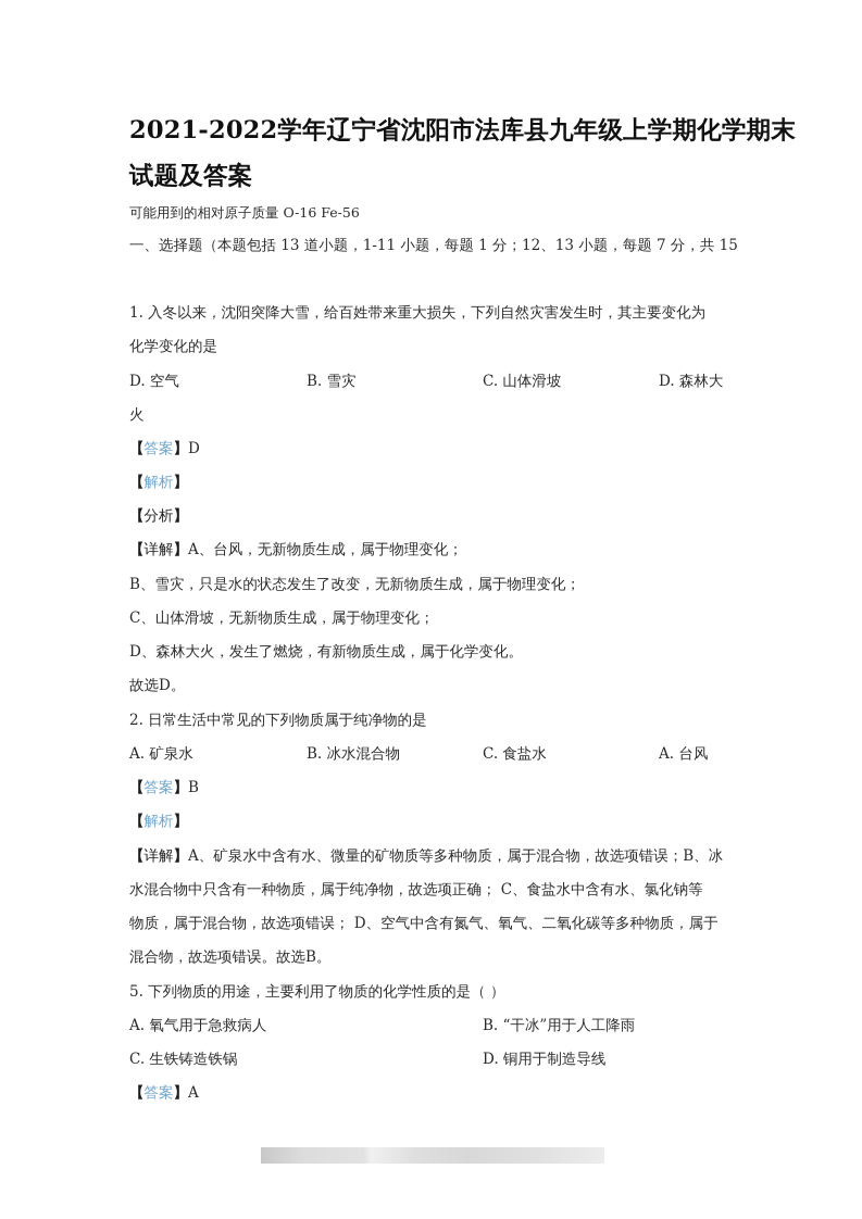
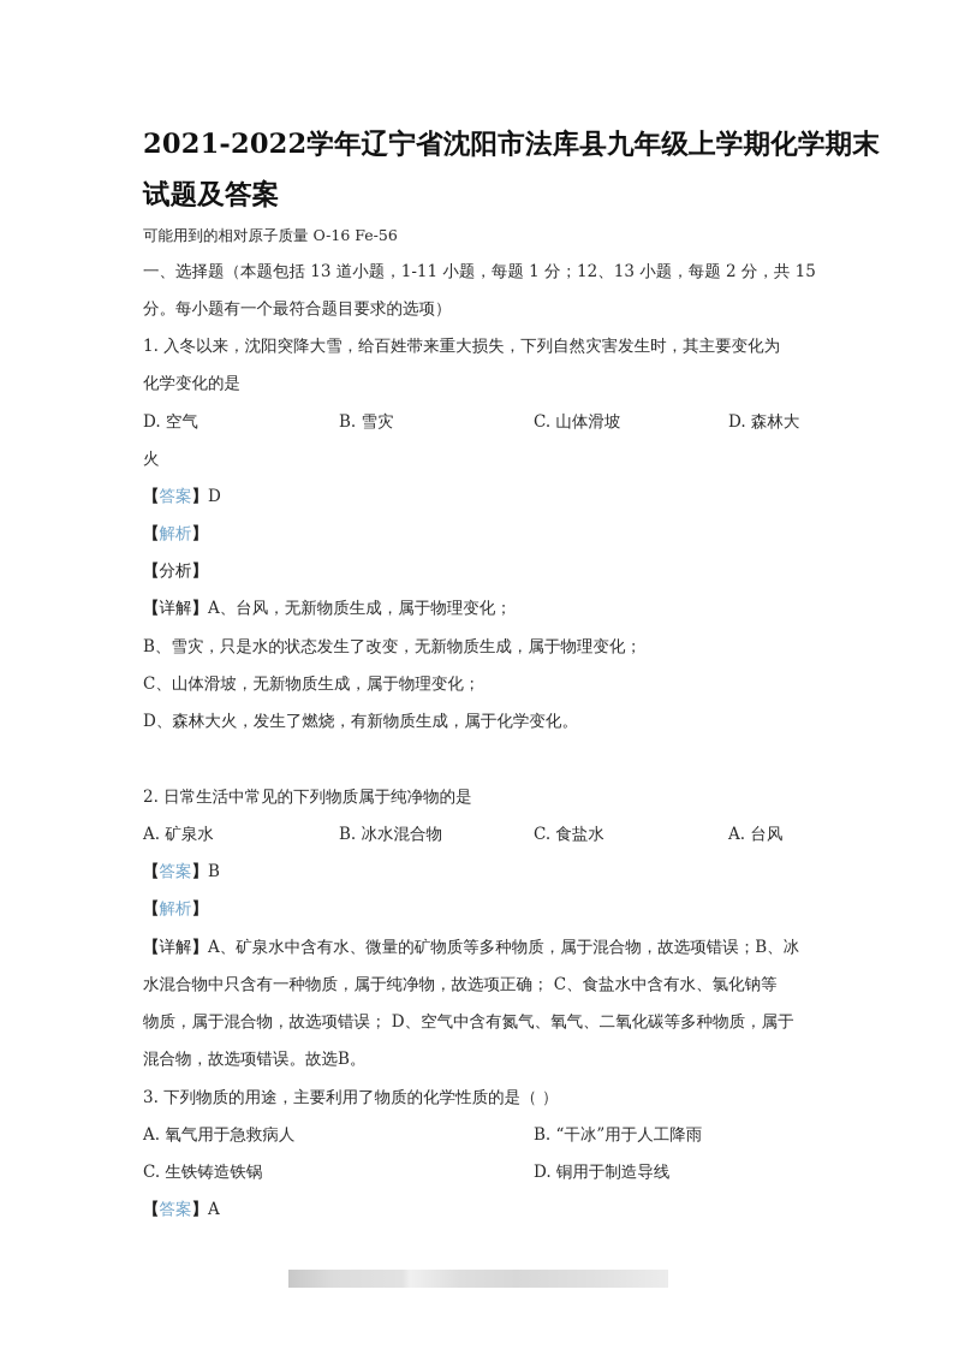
  2021-2022学年辽宁省沈阳市法库县九年级上学期化学期末
  试题及答案
  可能用到的相对原子质量 O-16 Fe-56
- 一、选择题（本题包括 13 道小题，1-11 小题，每题 1 分；12、13 小题，每题 7 分，共 15
+ 一、选择题（本题包括 13 道小题，1-11 小题，每题 1 分；12、13 小题，每题 2 分，共 15
+ 分。每小题有一个最符合题目要求的选项）
  1. 入冬以来，沈阳突降大雪，给百姓带来重大损失，下列自然灾害发生时，其主要变化为
  化学变化的是
  D. 空气
  B. 雪灾
  C. 山体滑坡
  D. 森林大
  火
  【答案】D
  【解析】
  【分析】
  【详解】A、台风，无新物质生成，属于物理变化；
  B、雪灾，只是水的状态发生了改变，无新物质生成，属于物理变化；
  C、山体滑坡，无新物质生成，属于物理变化；
  D、森林大火，发生了燃烧，有新物质生成，属于化学变化。
- 故选D。
  2. 日常生活中常见的下列物质属于纯净物的是
  A. 矿泉水
  B. 冰水混合物
  C. 食盐水
  A. 台风
  【答案】B
  【解析】
  【详解】A、矿泉水中含有水、微量的矿物质等多种物质，属于混合物，故选项错误；B、冰
  水混合物中只含有一种物质，属于纯净物，故选项正确； C、食盐水中含有水、氯化钠等
  物质，属于混合物，故选项错误； D、空气中含有氮气、氧气、二氧化碳等多种物质，属于
  混合物，故选项错误。故选B。
- 5. 下列物质的用途，主要利用了物质的化学性质的是（ ）
+ 3. 下列物质的用途，主要利用了物质的化学性质的是（ ）
  A. 氧气用于急救病人
  B. “干冰”用于人工降雨
  C. 生铁铸造铁锅
  D. 铜用于制造导线
  【答案】A
